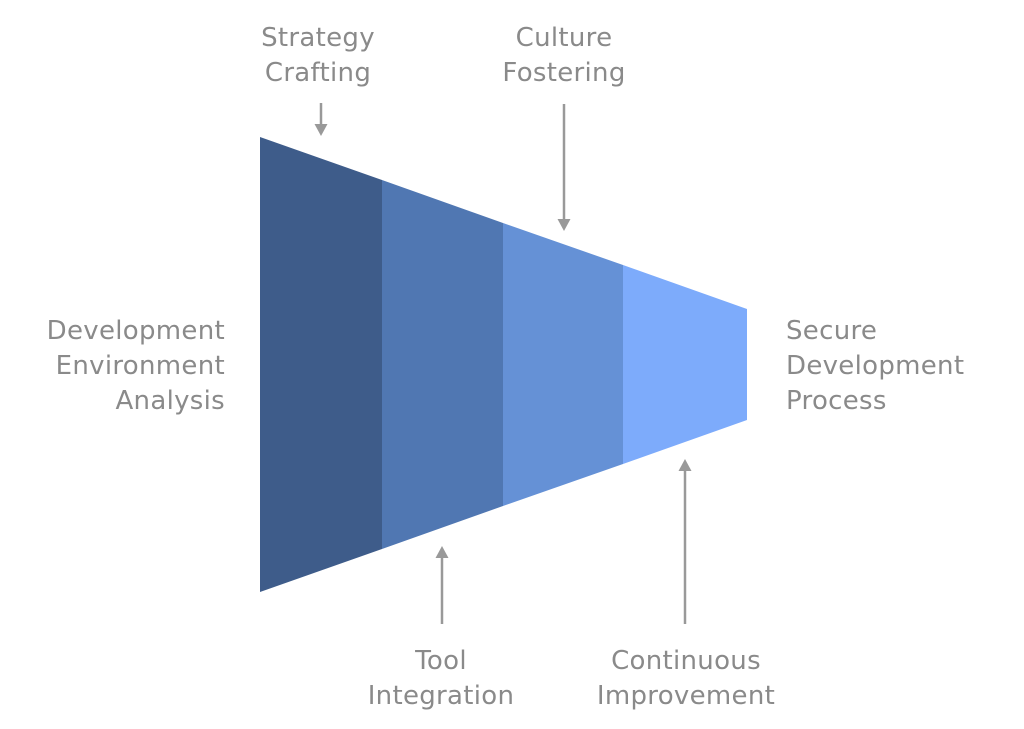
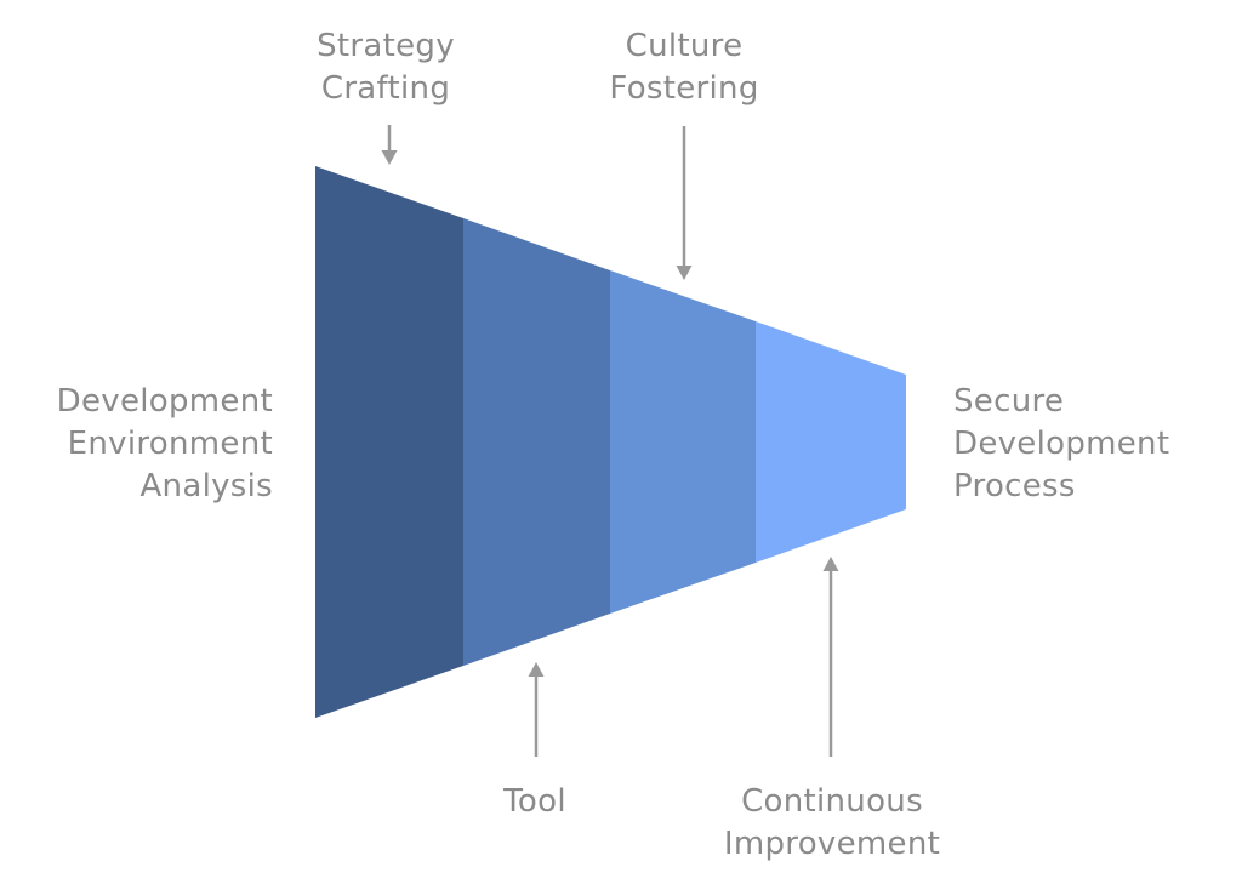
  Strategy
  Crafting
  Culture
  Fostering
  Development
  Environment
  Analysis
  Secure
  Development
  Process
  Tool
- Integration
  Continuous
  Improvement
